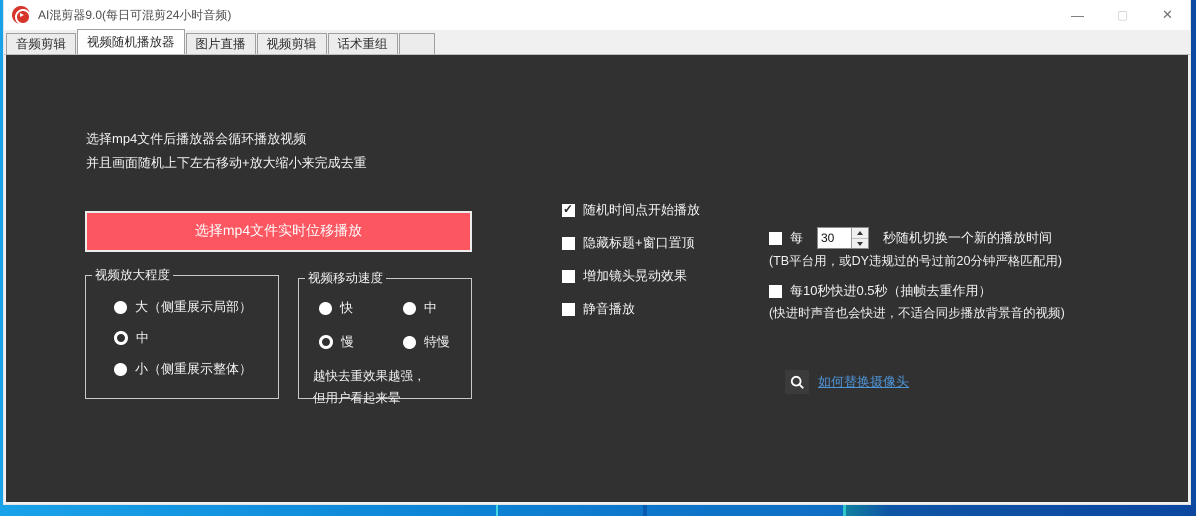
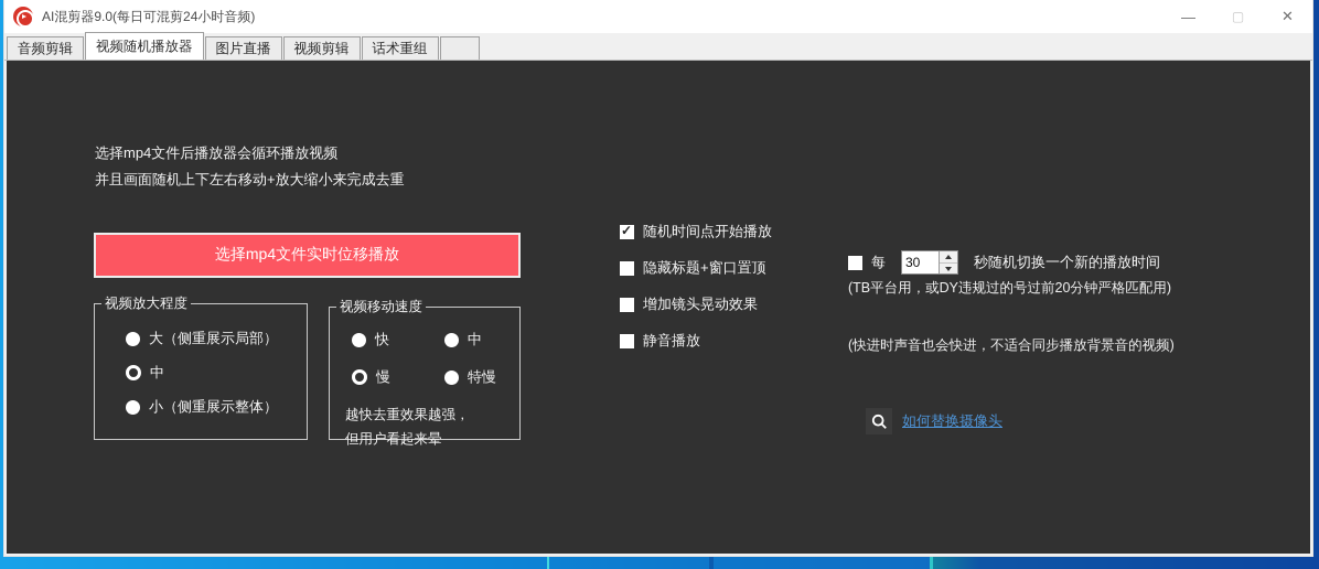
  AI混剪器9.0(每日可混剪24小时音频)
  —
  ▢
  ✕
  音频剪辑
  视频随机播放器
  图片直播
  视频剪辑
  话术重组
  选择mp4文件后播放器会循环播放视频
  并且画面随机上下左右移动+放大缩小来完成去重
  选择mp4文件实时位移播放
  视频放大程度
  大（侧重展示局部）
  中
  小（侧重展示整体）
  视频移动速度
  快
  中
  慢
  特慢
  越快去重效果越强，
  但用户看起来晕
  随机时间点开始播放
  隐藏标题+窗口置顶
  增加镜头晃动效果
  静音播放
  每
  30
  秒随机切换一个新的播放时间
  (TB平台用，或DY违规过的号过前20分钟严格匹配用)
- 每10秒快进0.5秒（抽帧去重作用）
  (快进时声音也会快进，不适合同步播放背景音的视频)
  如何替换摄像头
